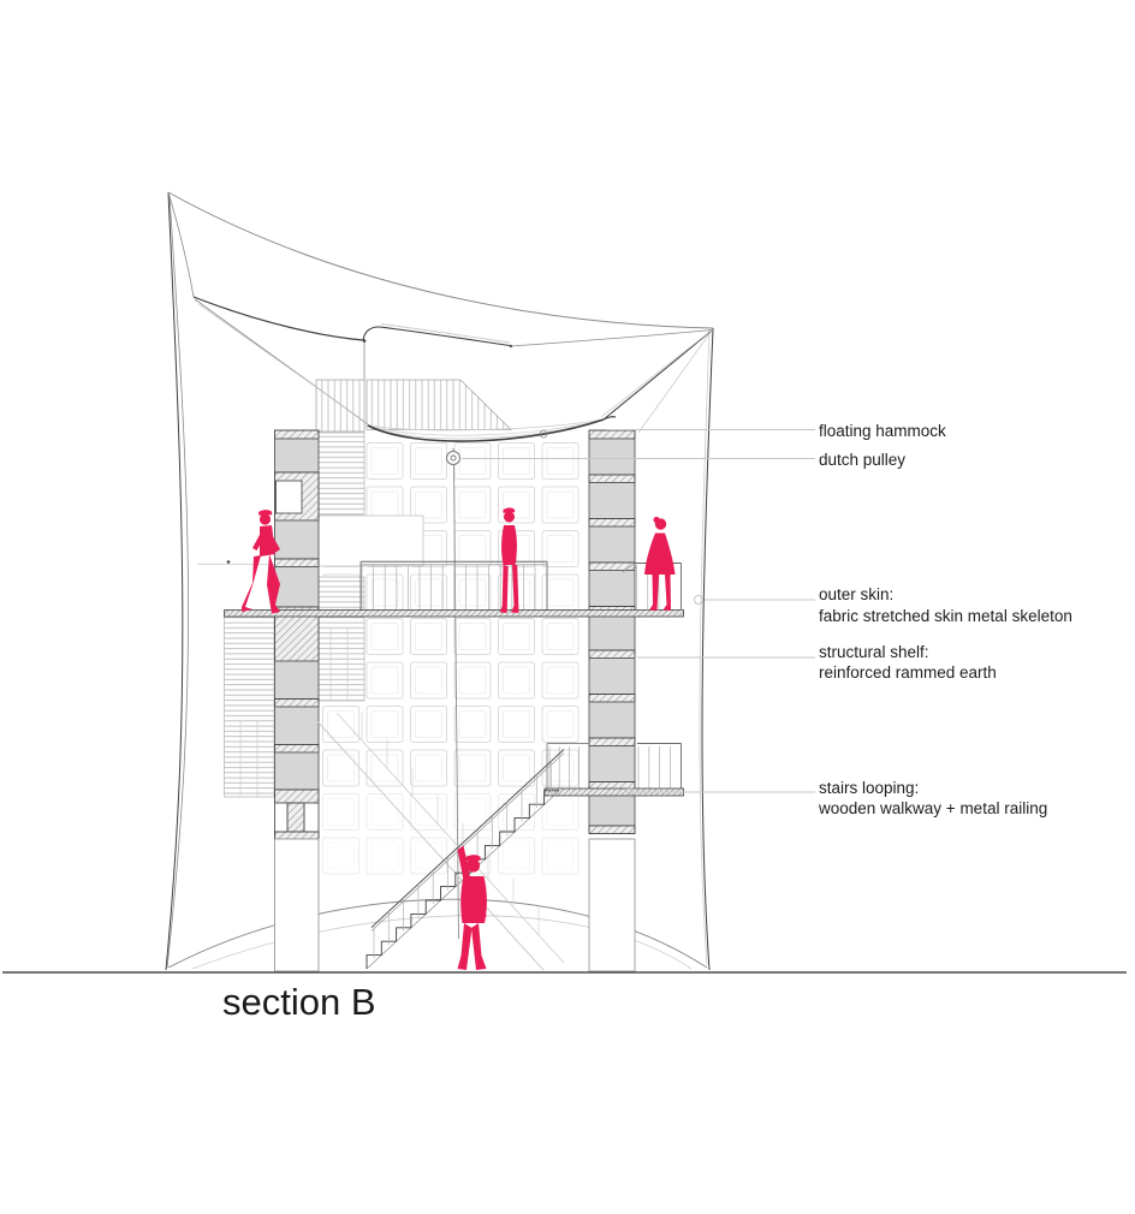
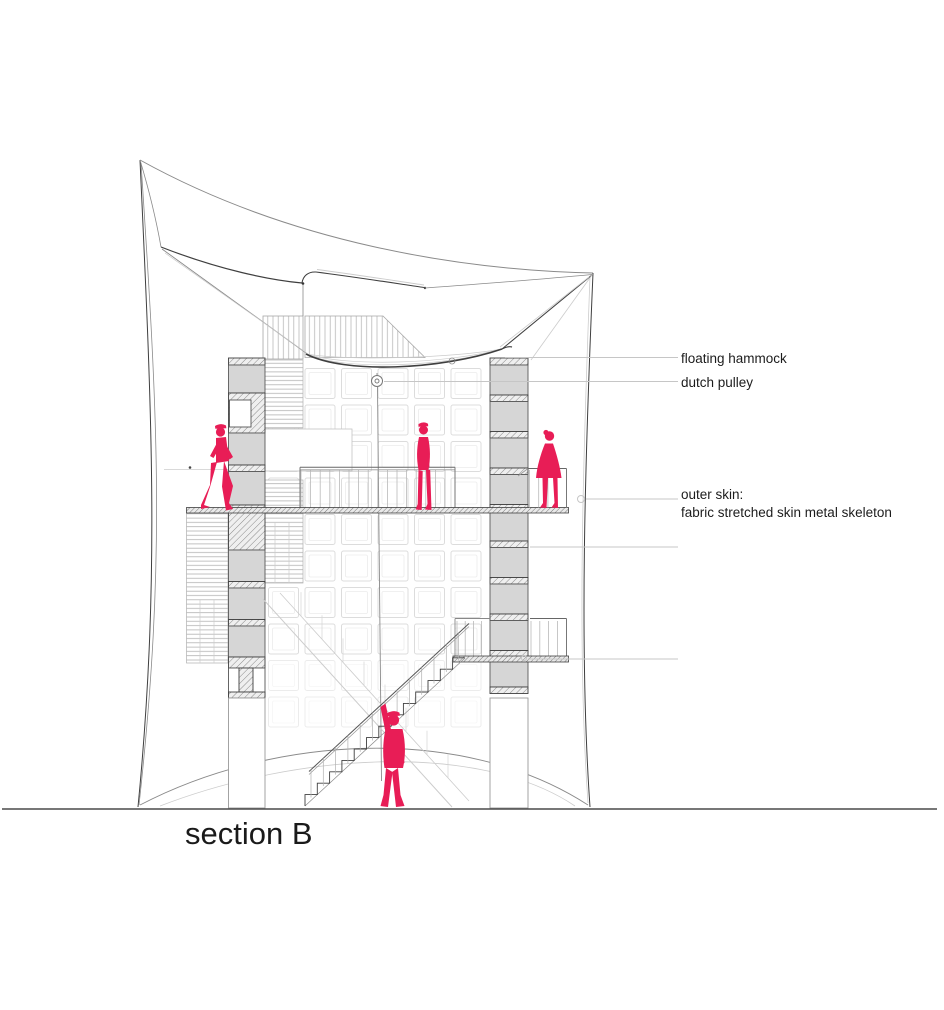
  floating hammock
  dutch pulley
  outer skin:
  fabric stretched skin metal skeleton
- structural shelf:
- reinforced rammed earth
- stairs looping:
- wooden walkway + metal railing
  section B
